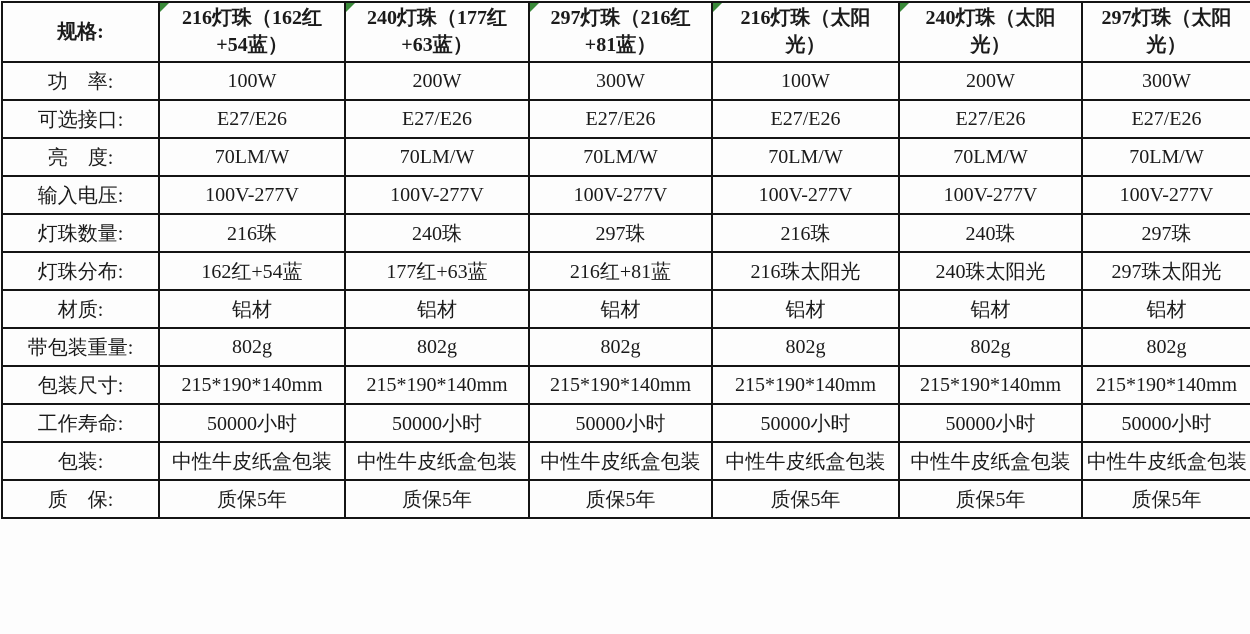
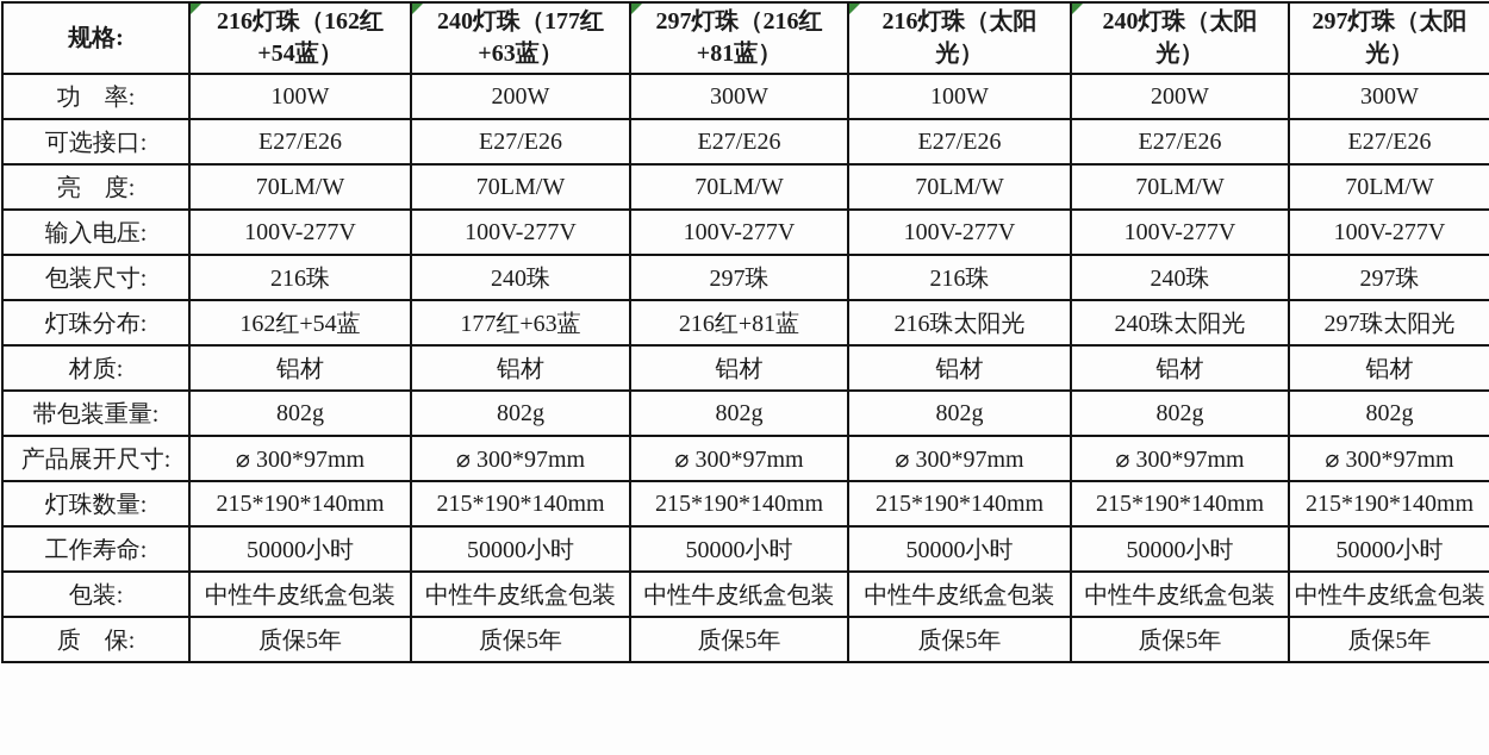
  规格:	216灯珠（162红+54蓝）	240灯珠（177红+63蓝）	297灯珠（216红+81蓝）	216灯珠（太阳光）	240灯珠（太阳光）	297灯珠（太阳光）
  功 率:	100W	200W	300W	100W	200W	300W
  可选接口:	E27/E26	E27/E26	E27/E26	E27/E26	E27/E26	E27/E26
  亮 度:	70LM/W	70LM/W	70LM/W	70LM/W	70LM/W	70LM/W
  输入电压:	100V-277V	100V-277V	100V-277V	100V-277V	100V-277V	100V-277V
- 灯珠数量:	216珠	240珠	297珠	216珠	240珠	297珠
+ 包装尺寸:	216珠	240珠	297珠	216珠	240珠	297珠
  灯珠分布:	162红+54蓝	177红+63蓝	216红+81蓝	216珠太阳光	240珠太阳光	297珠太阳光
  材质:	铝材	铝材	铝材	铝材	铝材	铝材
  带包装重量:	802g	802g	802g	802g	802g	802g
+ 产品展开尺寸:	⌀ 300*97mm	⌀ 300*97mm	⌀ 300*97mm	⌀ 300*97mm	⌀ 300*97mm	⌀ 300*97mm
- 包装尺寸:	215*190*140mm	215*190*140mm	215*190*140mm	215*190*140mm	215*190*140mm	215*190*140mm
+ 灯珠数量:	215*190*140mm	215*190*140mm	215*190*140mm	215*190*140mm	215*190*140mm	215*190*140mm
  工作寿命:	50000小时	50000小时	50000小时	50000小时	50000小时	50000小时
  包装:	中性牛皮纸盒包装	中性牛皮纸盒包装	中性牛皮纸盒包装	中性牛皮纸盒包装	中性牛皮纸盒包装	中性牛皮纸盒包装
  质 保:	质保5年	质保5年	质保5年	质保5年	质保5年	质保5年
